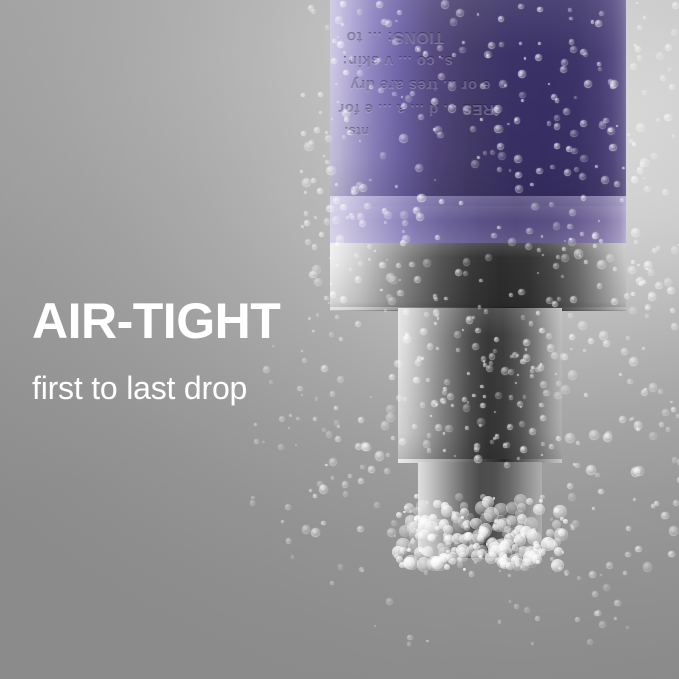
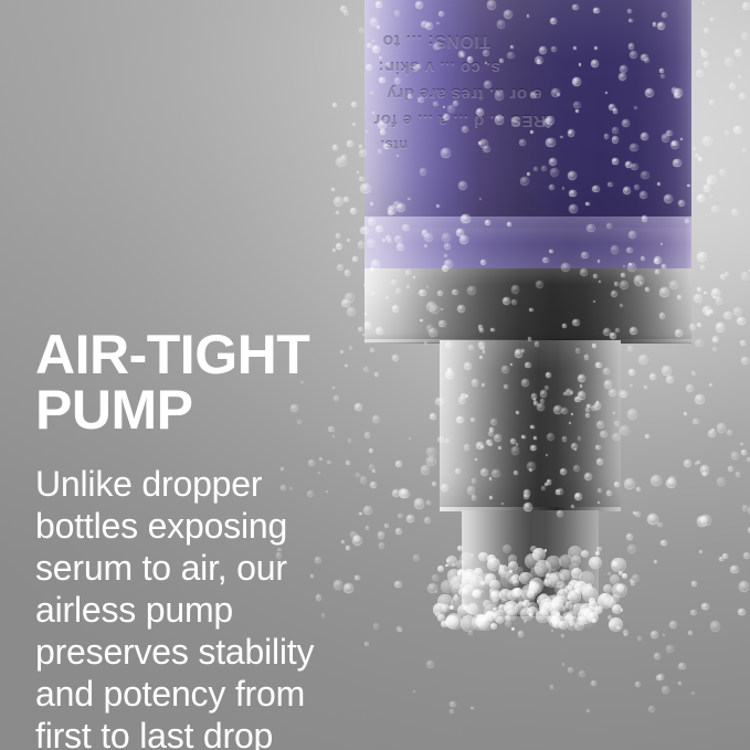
  AIR-TIGHT
+ PUMP
+ Unlike dropper
+ bottles exposing
+ serum to air, our
+ airless pump
+ preserves stability
+ and potency from
  first to last drop
